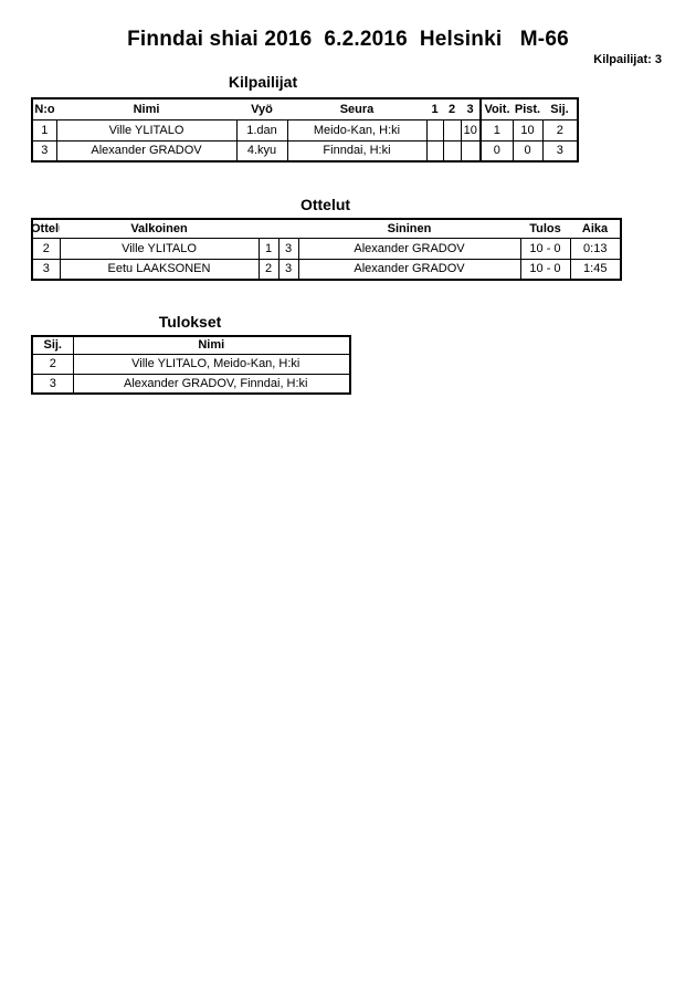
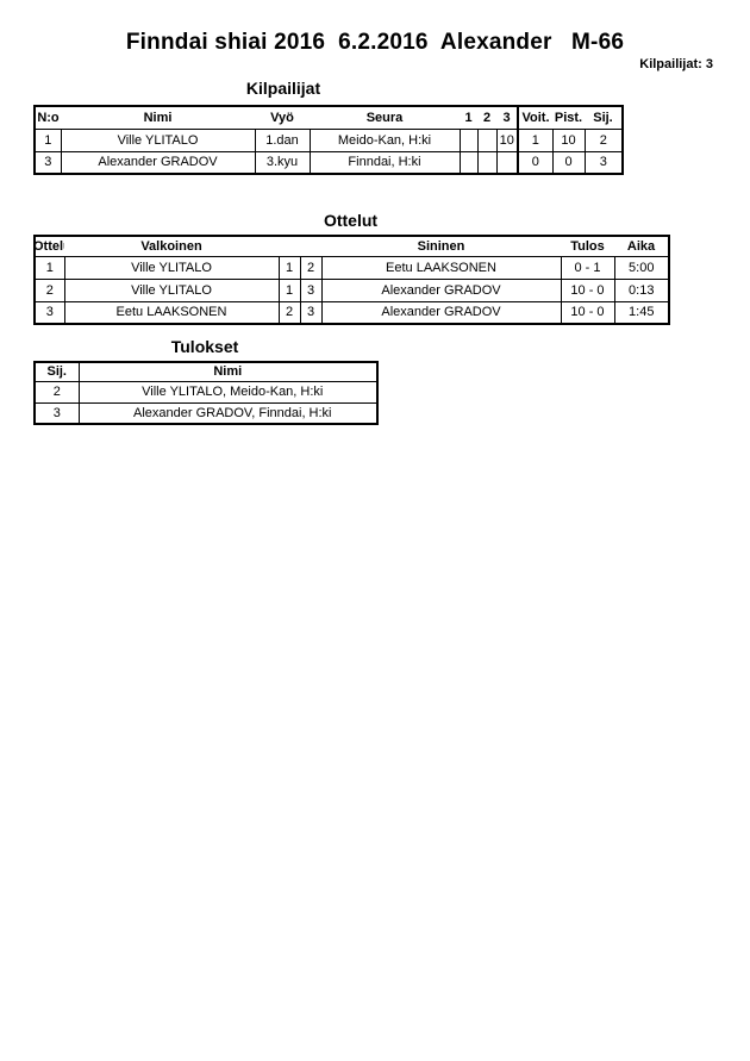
- Finndai shiai 2016 6.2.2016 Helsinki M-66
+ Finndai shiai 2016 6.2.2016 Alexander M-66
  Kilpailijat: 3
  Kilpailijat
  N:o	Nimi	Vyö	Seura	1	2	3	Voit.	Pist.	Sij.
  1	Ville YLITALO	1.dan	Meido-Kan, H:ki			10	1	10	2
- 3	Alexander GRADOV	4.kyu	Finndai, H:ki				0	0	3
+ 3	Alexander GRADOV	3.kyu	Finndai, H:ki				0	0	3
  Ottelut
  Ottel	Valkoinen			Sininen	Tulos	Aika
+ 1	Ville YLITALO	1	2	Eetu LAAKSONEN	0 - 1	5:00
  2	Ville YLITALO	1	3	Alexander GRADOV	10 - 0	0:13
  3	Eetu LAAKSONEN	2	3	Alexander GRADOV	10 - 0	1:45
  Tulokset
  Sij.	Nimi
  2	Ville YLITALO, Meido-Kan, H:ki
  3	Alexander GRADOV, Finndai, H:ki
